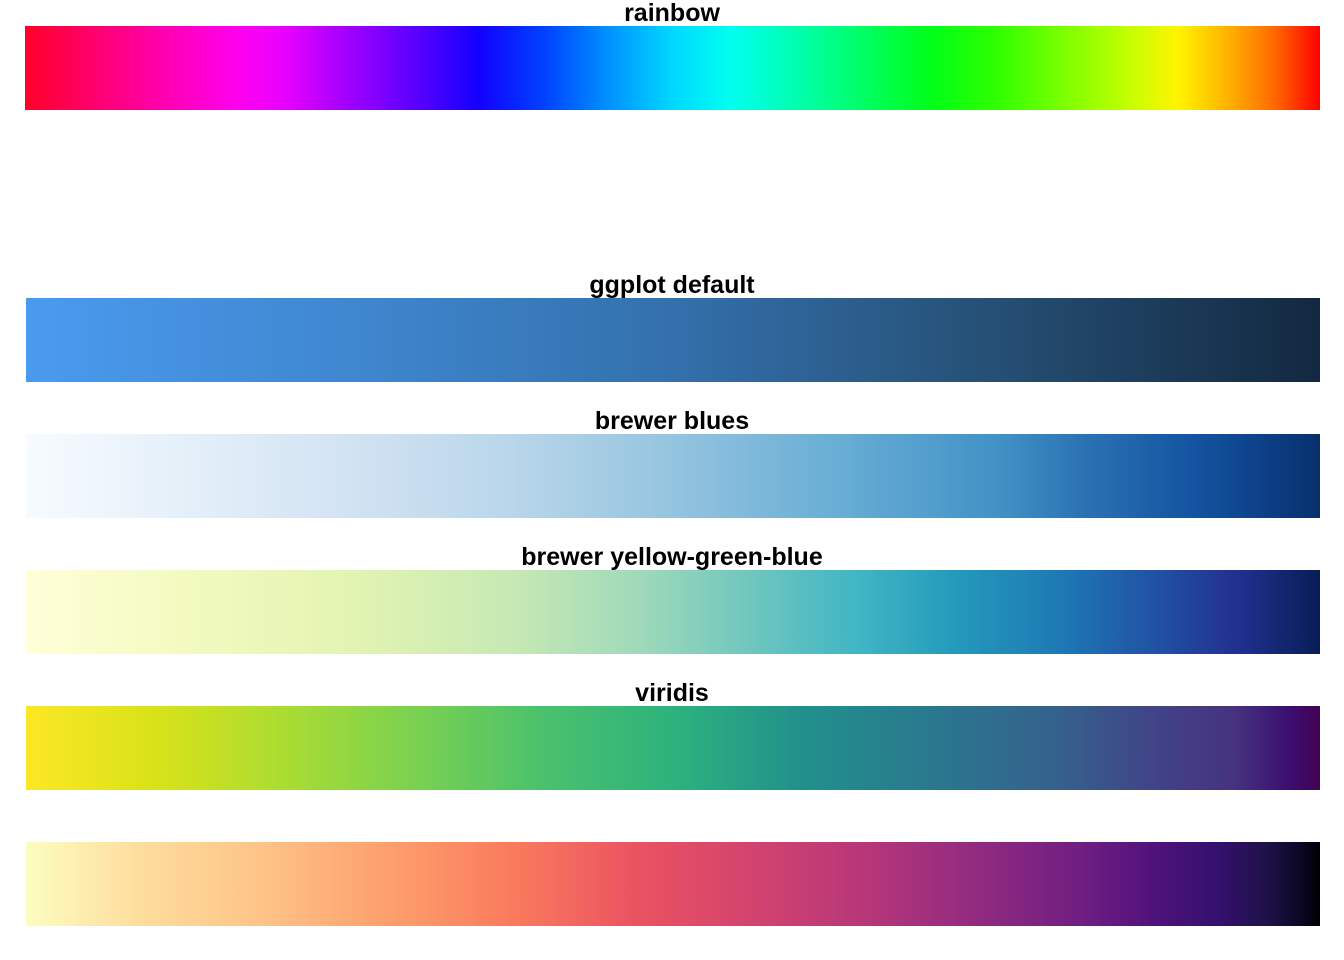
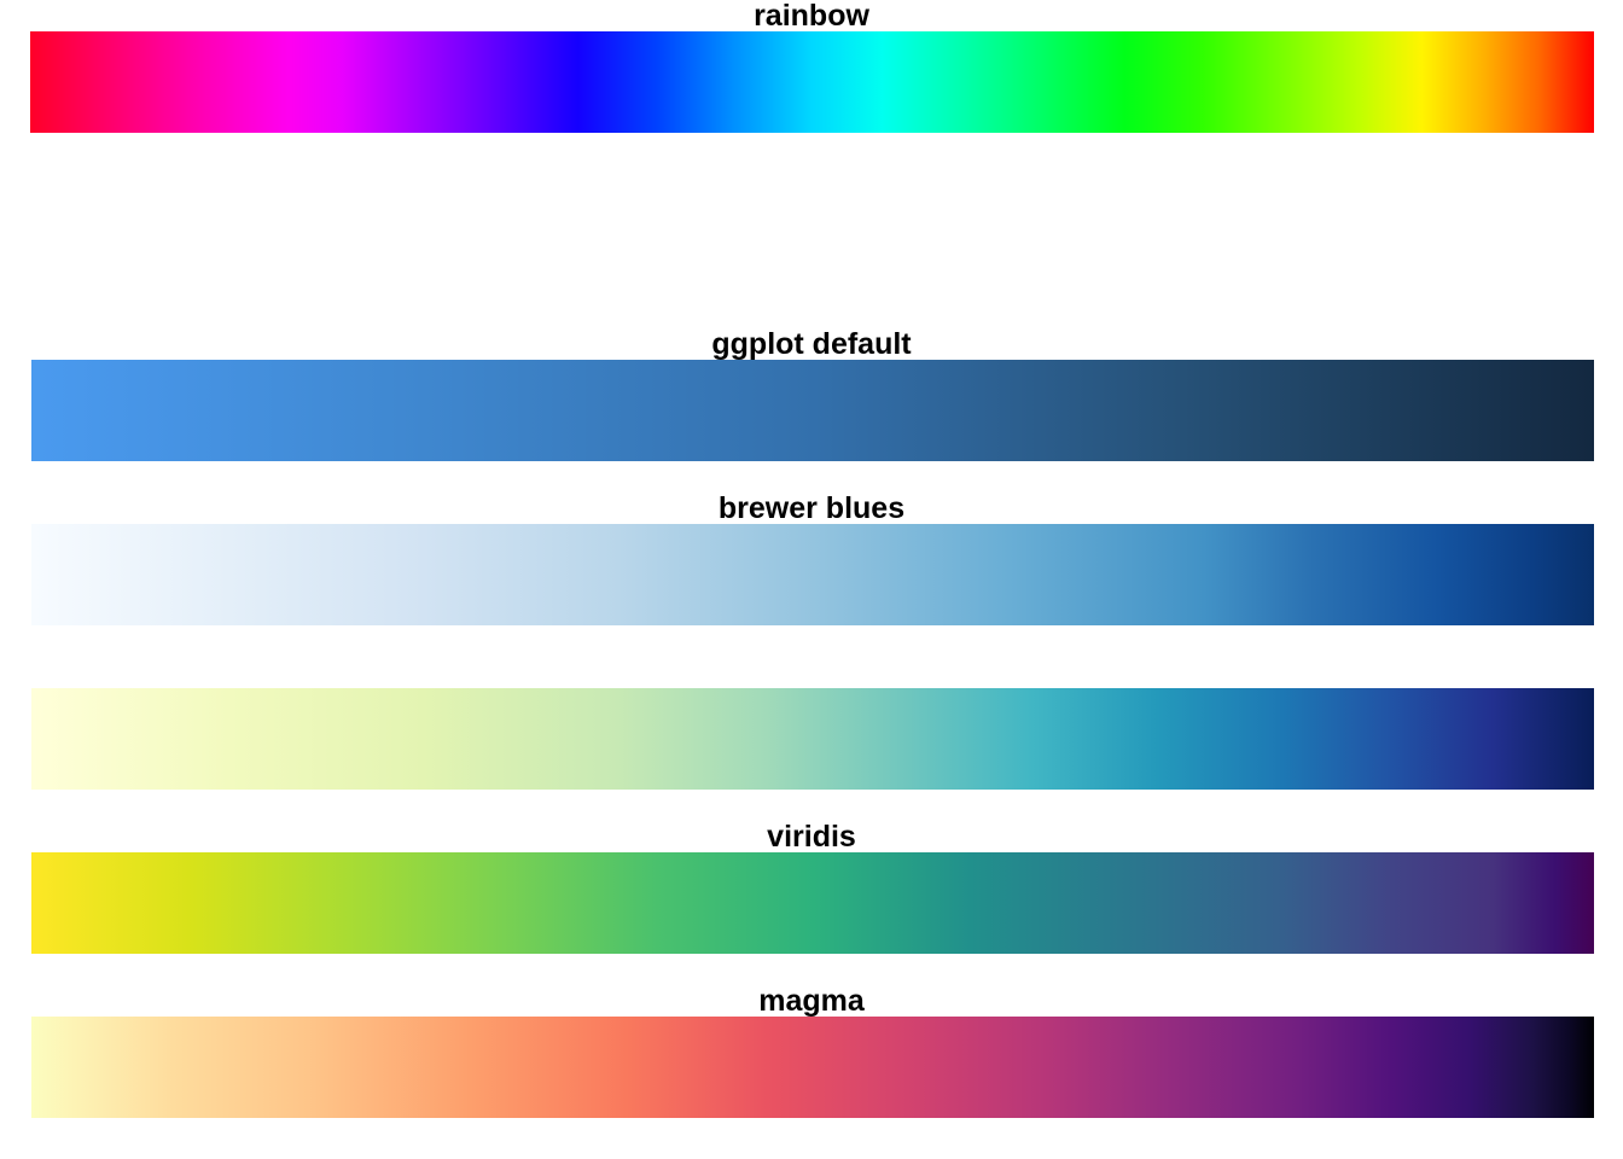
  rainbow
  ggplot default
  brewer blues
- brewer yellow-green-blue
  viridis
+ magma
